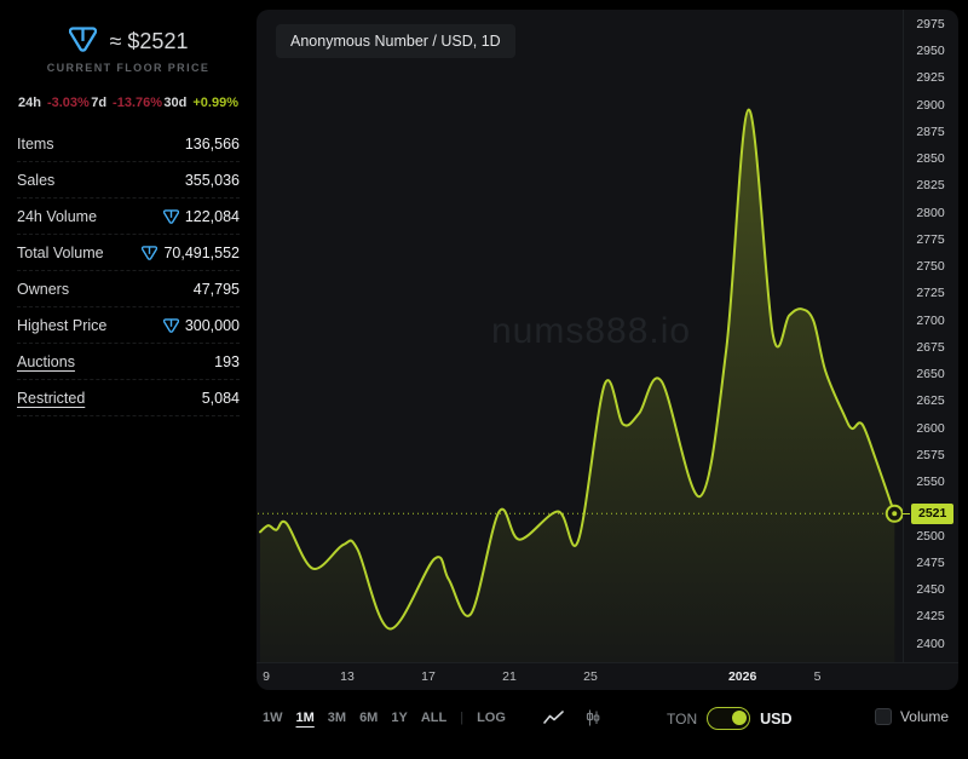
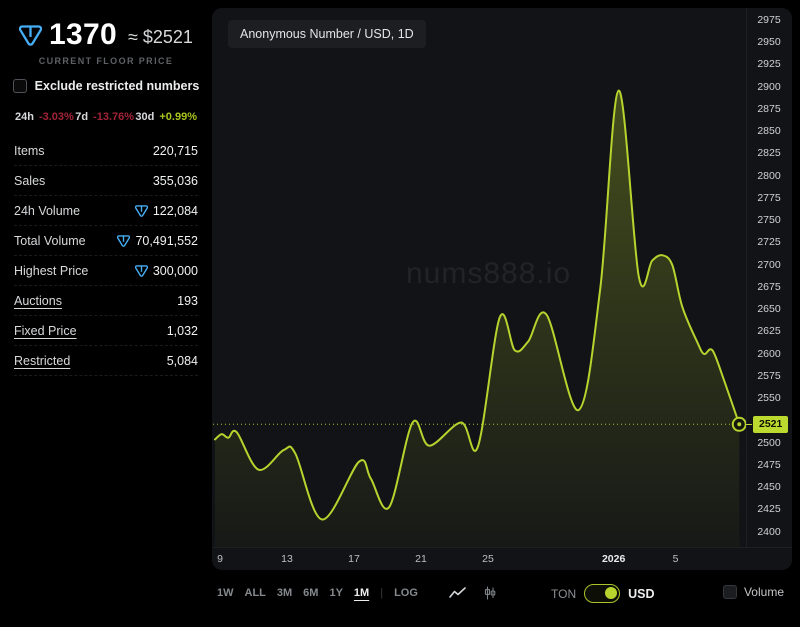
+ 1370
  ≈ $2521
  CURRENT FLOOR PRICE
+ Exclude restricted numbers
  24h
  -3.03%
  7d
  -13.76%
  30d
  +0.99%
  Items
- 136,566
+ 220,715
  Sales
  355,036
  24h Volume
  122,084
  Total Volume
  70,491,552
- Owners
- 47,795
  Highest Price
  300,000
  Auctions
  193
+ Fixed Price
+ 1,032
  Restricted
  5,084
  Anonymous Number / USD, 1D
  2975
  2950
  2925
  2900
  2875
  2850
  2825
  2800
  2775
  2750
  2725
  2700
  2675
  2650
  2625
  2600
  2575
  2550
  2500
  2475
  2450
  2425
  2400
  9
  13
  17
  21
  25
  2026
  5
  2521
  1W
- 1M
+ ALL
  3M
  6M
  1Y
- ALL
+ 1M
  |
  LOG
  TON
  USD
  Volume
